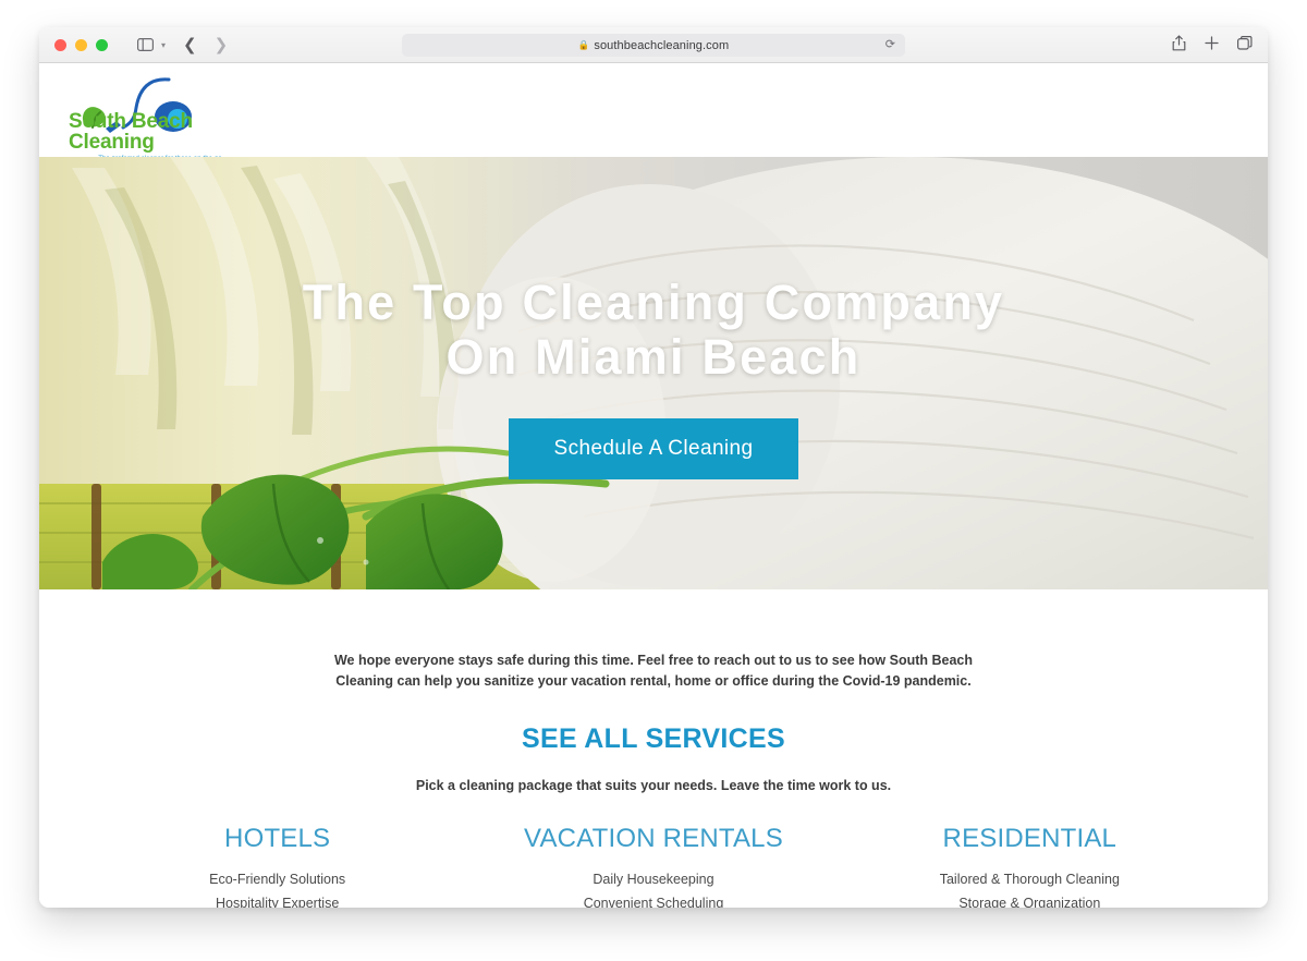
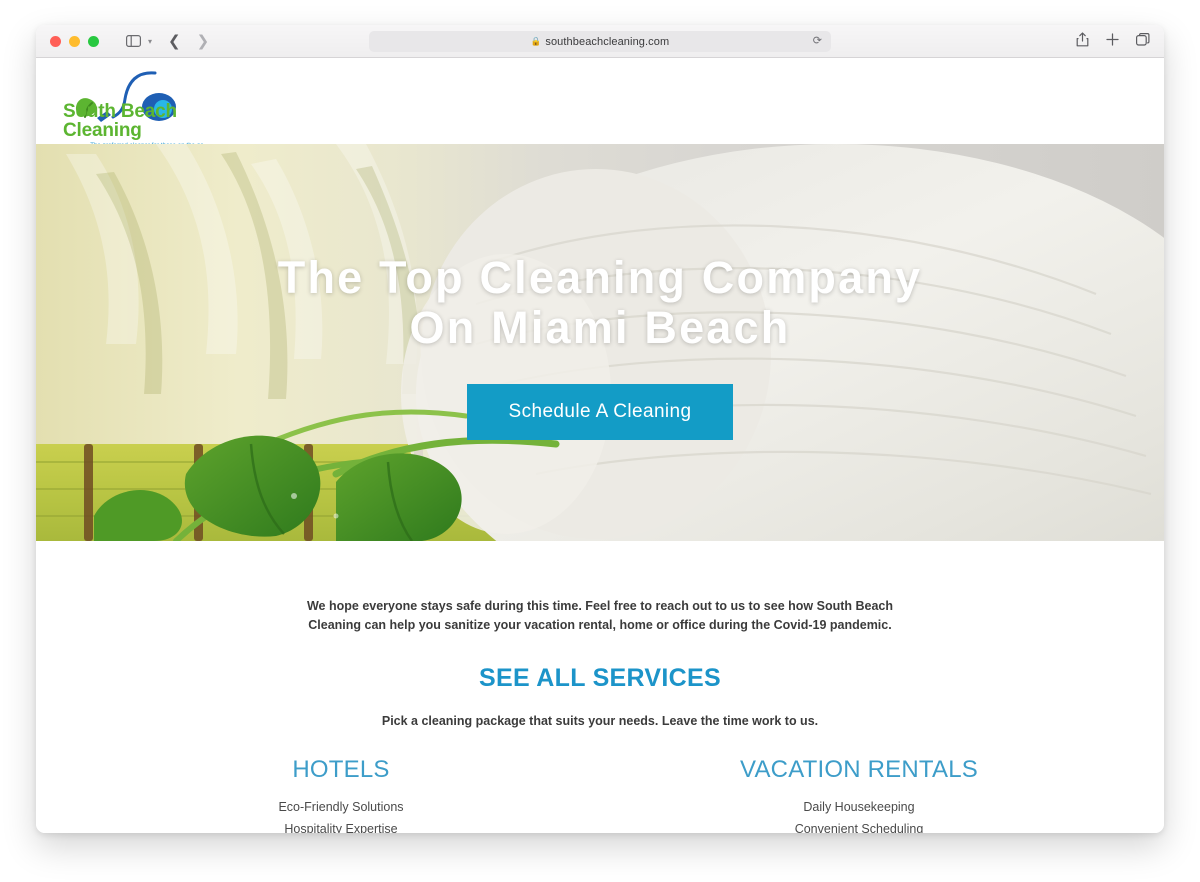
  ▾
  ❮
  ❯
  🔒
  southbeachcleaning.com
  ⟳
  South Beach Cleaning
  The Top Cleaning Company
  On Miami Beach
  Schedule A Cleaning
  We hope everyone stays safe during this time. Feel free to reach out to us to see how South Beach Cleaning can help you sanitize your vacation rental, home or office during the Covid-19 pandemic.
  SEE ALL SERVICES
  Pick a cleaning package that suits your needs. Leave the time work to us.
  HOTELS
  Eco-Friendly Solutions
  Hospitality Expertise
  VACATION RENTALS
  Daily Housekeeping
  Convenient Scheduling
- RESIDENTIAL
- Tailored & Thorough Cleaning
- Storage & Organization
